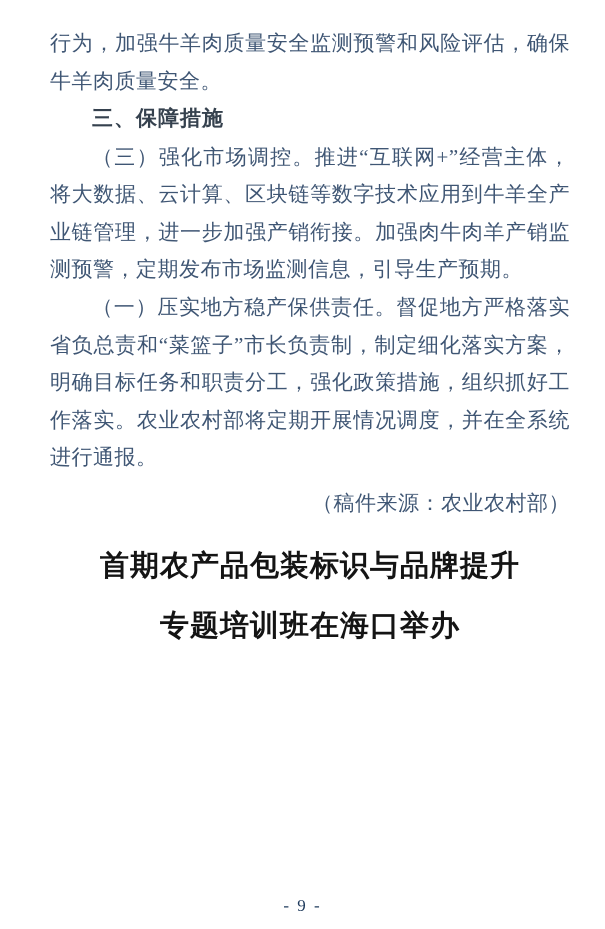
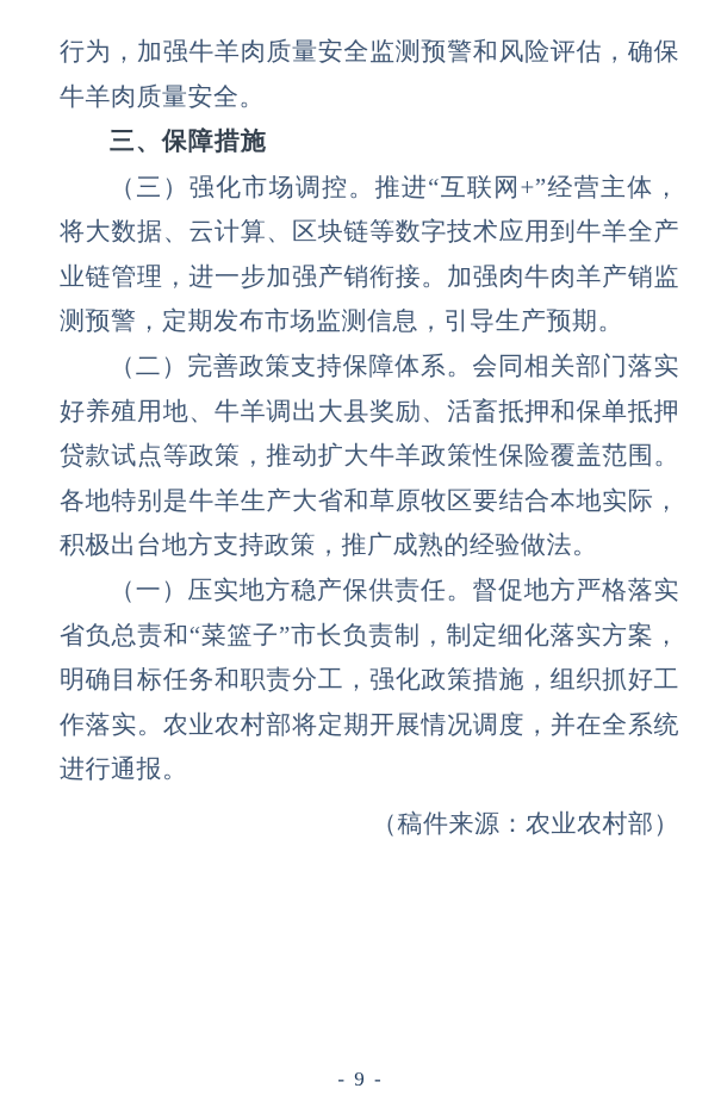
  行为，加强牛羊肉质量安全监测预警和风险评估，确保牛羊肉质量安全。
  三、保障措施
  （三）强化市场调控。推进“互联网+”经营主体，将大数据、云计算、区块链等数字技术应用到牛羊全产业链管理，进一步加强产销衔接。加强肉牛肉羊产销监测预警，定期发布市场监测信息，引导生产预期。
+ （二）完善政策支持保障体系。会同相关部门落实好养殖用地、牛羊调出大县奖励、活畜抵押和保单抵押贷款试点等政策，推动扩大牛羊政策性保险覆盖范围。各地特别是牛羊生产大省和草原牧区要结合本地实际，积极出台地方支持政策，推广成熟的经验做法。
  （一）压实地方稳产保供责任。督促地方严格落实省负总责和“菜篮子”市长负责制，制定细化落实方案，明确目标任务和职责分工，强化政策措施，组织抓好工作落实。农业农村部将定期开展情况调度，并在全系统进行通报。
  （稿件来源：农业农村部）
- 首期农产品包装标识与品牌提升
- 专题培训班在海口举办
  - 9 -
